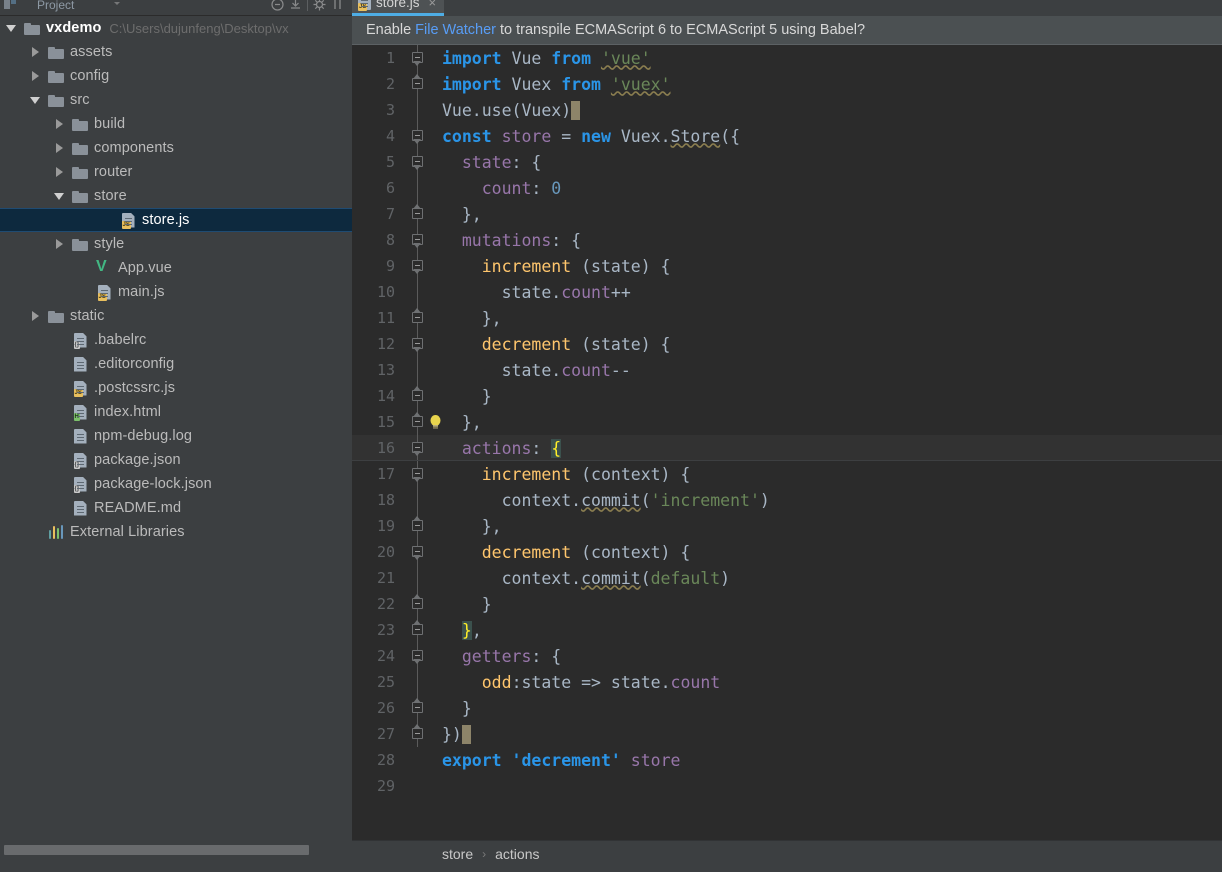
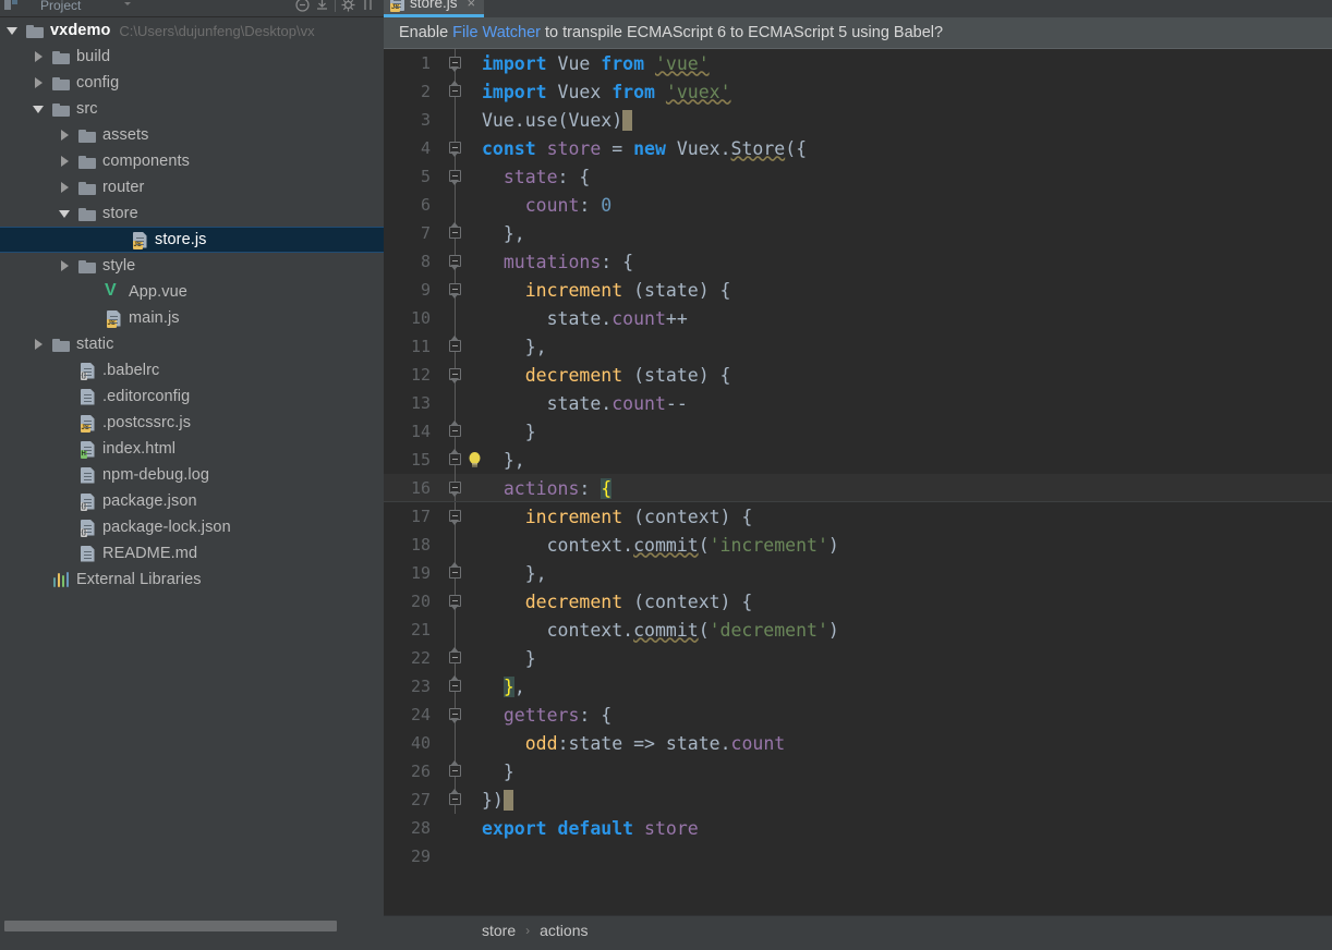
  Project
  vxdemo
  C:\Users\dujunfeng\Desktop\vx
- assets
+ build
  config
  src
- build
+ assets
  components
  router
  store
  store.js
  style
  App.vue
  main.js
  static
  .babelrc
  .editorconfig
  .postcssrc.js
  index.html
  npm-debug.log
  package.json
  package-lock.json
  README.md
  External Libraries
  store.js
  ×
  Enable
  File Watcher
  to transpile ECMAScript 6 to ECMAScript 5 using Babel?
  1
  import Vue from 'vue'
  2
  import Vuex from 'vuex'
  3
  Vue.use(Vuex)
  4
  const store = new Vuex.Store({
  5
  state: {
  6
  count: 0
  7
  },
  8
  mutations: {
  9
  increment (state) {
  10
  state.count++
  11
  },
  12
  decrement (state) {
  13
  state.count--
  14
  }
  15
  },
  16
  actions: {
  17
  increment (context) {
  18
  context.commit('increment')
  19
  },
  20
  decrement (context) {
  21
- context.commit(default)
+ context.commit('decrement')
  22
  }
  23
  },
  24
  getters: {
- 25
+ 40
  odd:state => state.count
  26
  }
  27
  })
  28
- export 'decrement' store
+ export default store
  29
  store
  ›
  actions
